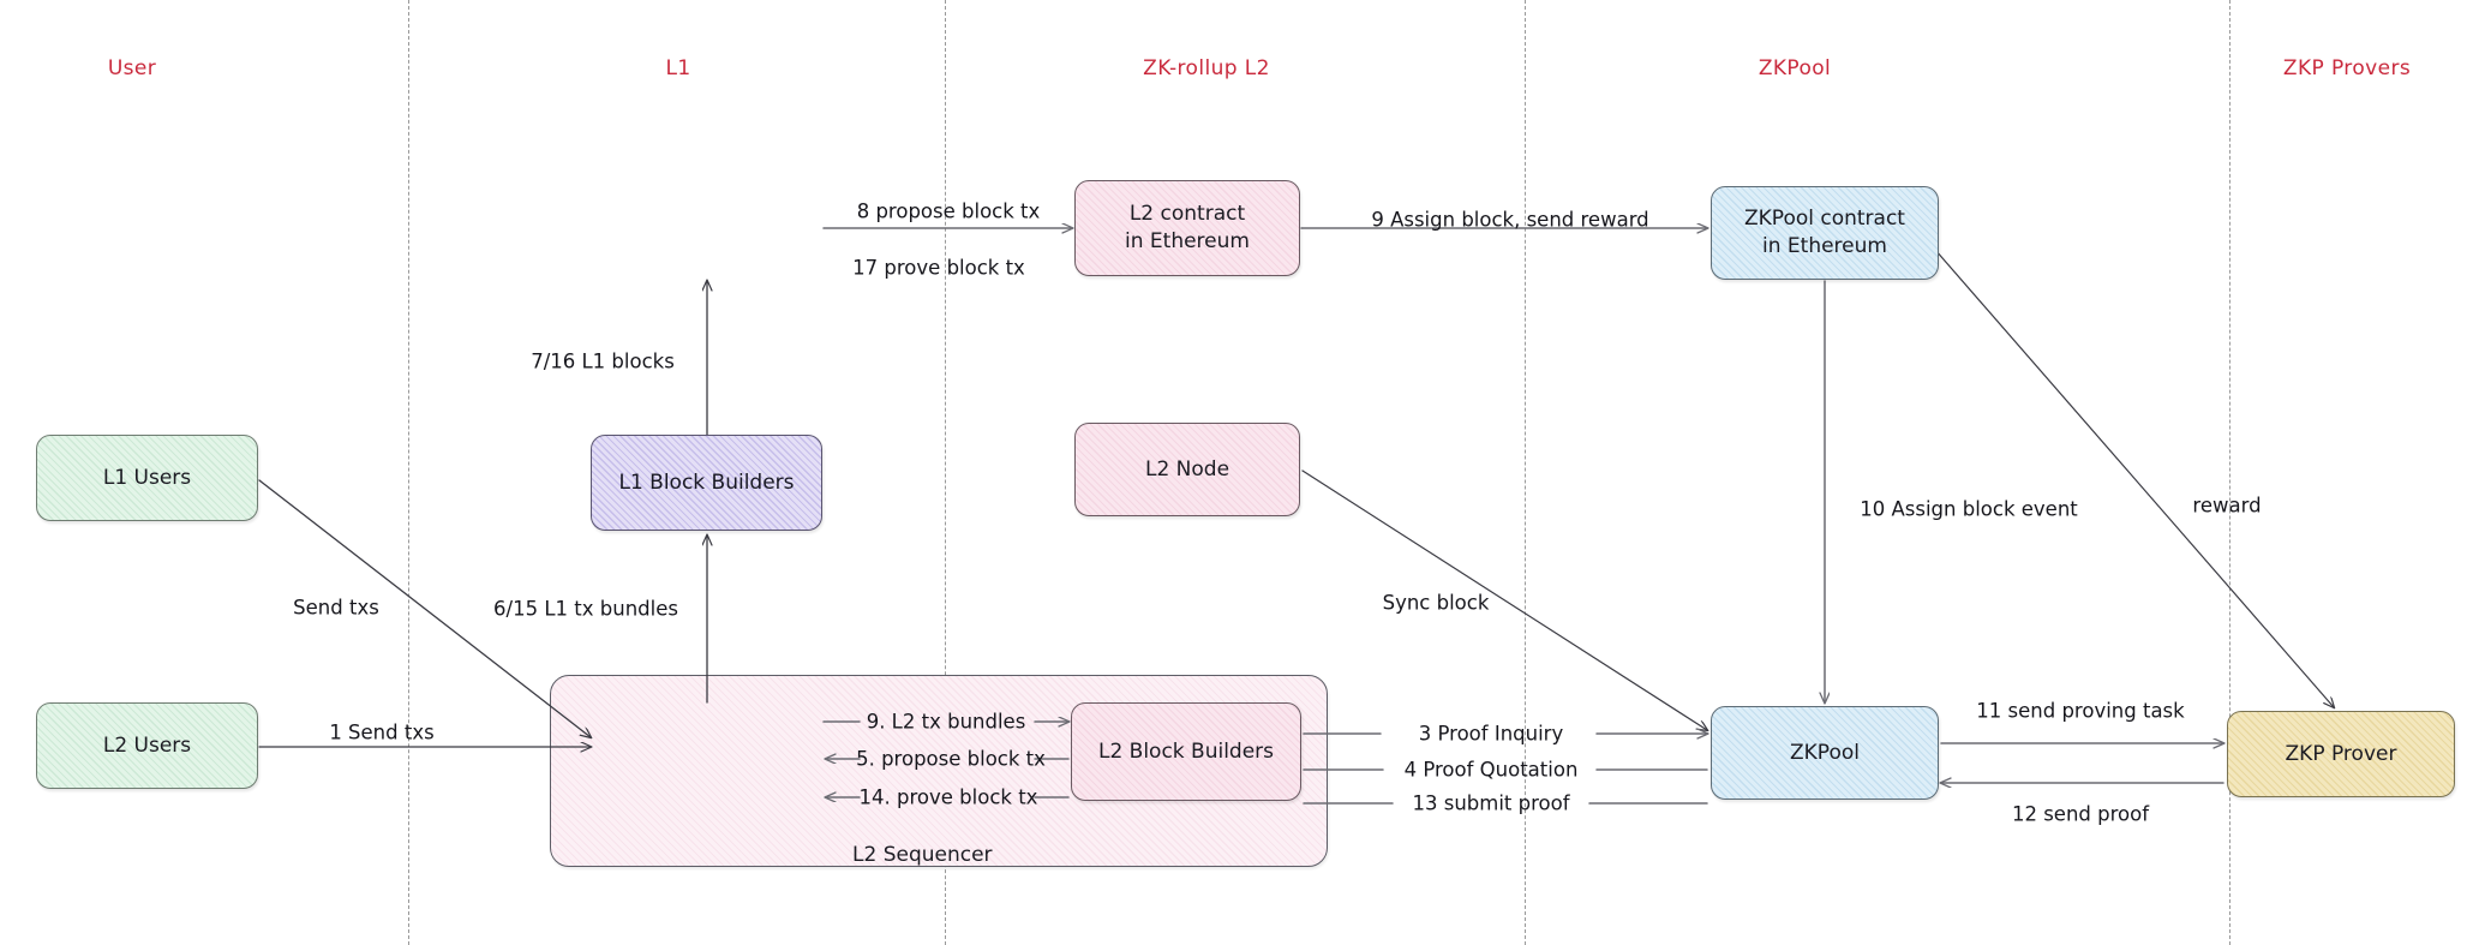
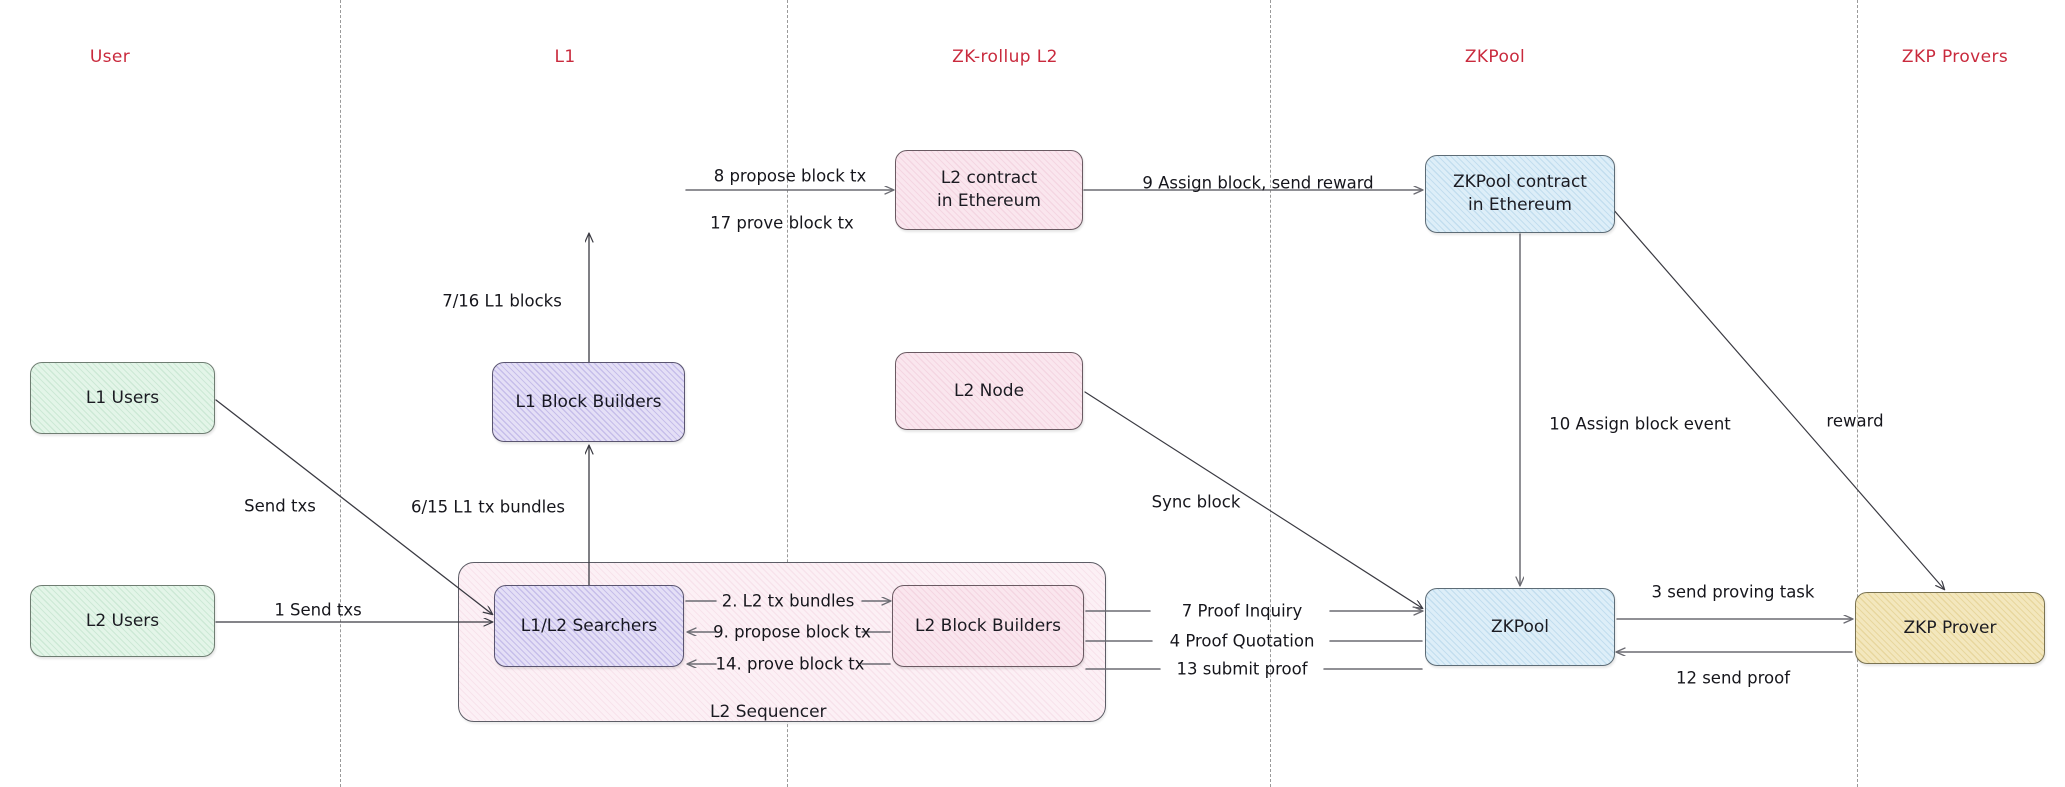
  User
  L1
  ZK-rollup L2
  ZKPool
  ZKP Provers
  L2 Sequencer
  L1 Users
  L2 Users
  L1 Block Builders
  L2 contract
  in Ethereum
  L2 Node
  ZKPool contract
  in Ethereum
+ L1/L2 Searchers
  L2 Block Builders
  ZKPool
  ZKP Prover
  Send txs
  1 Send txs
  6/15 L1 tx bundles
  7/16 L1 blocks
  8 propose block tx
  17 prove block tx
  9 Assign block, send reward
  10 Assign block event
  reward
  Sync block
- 9. L2 tx bundles
+ 2. L2 tx bundles
- 5. propose block tx
+ 9. propose block tx
  14. prove block tx
- 3 Proof Inquiry
+ 7 Proof Inquiry
  4 Proof Quotation
  13 submit proof
- 11 send proving task
+ 3 send proving task
  12 send proof
